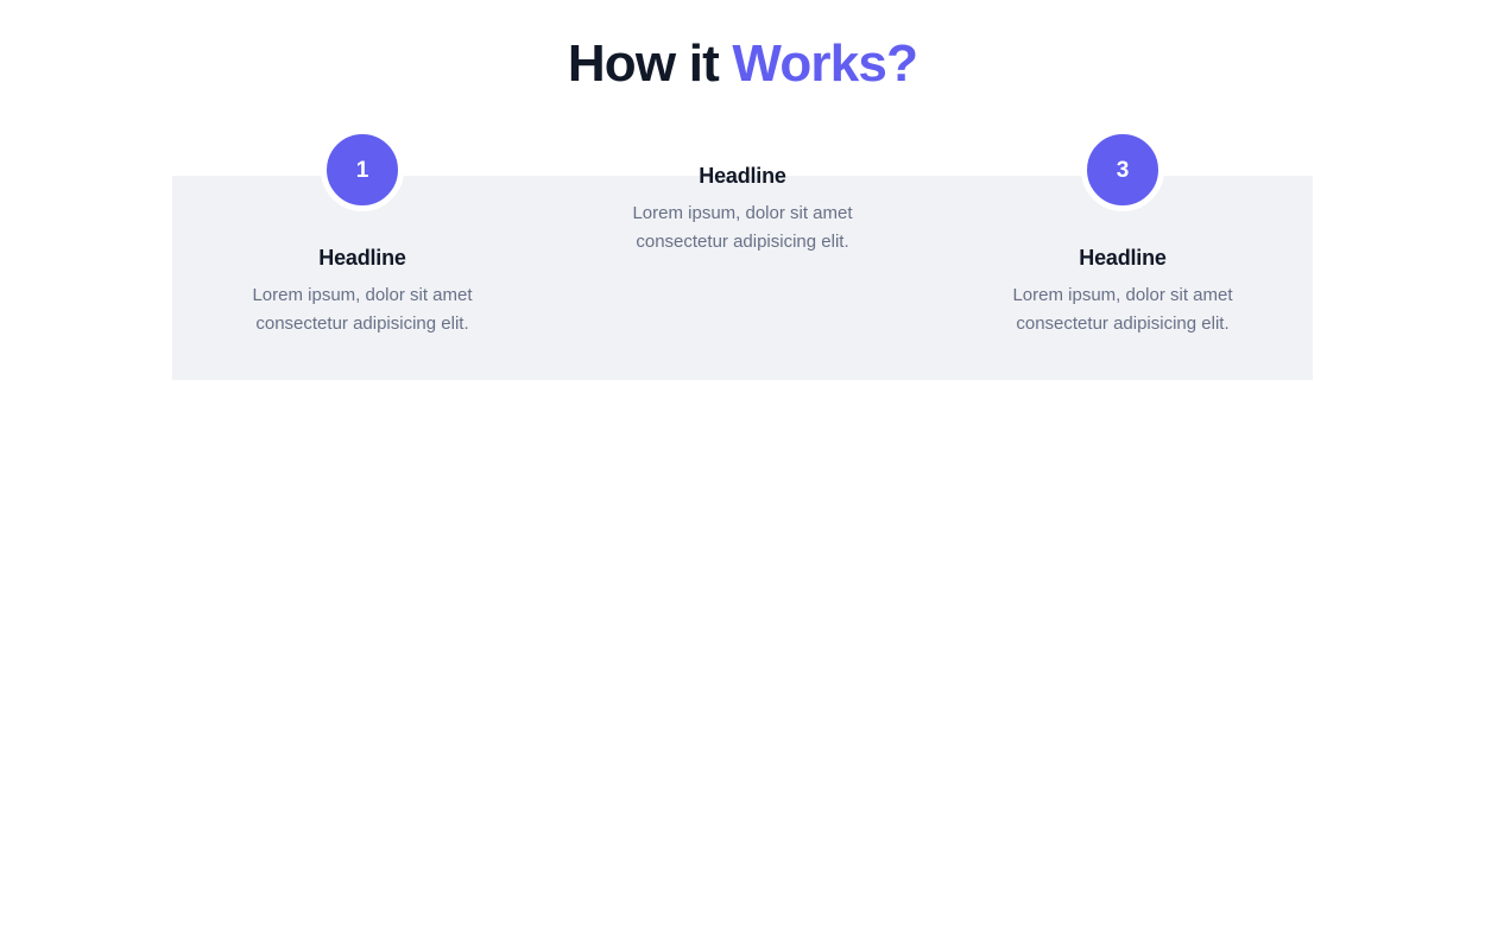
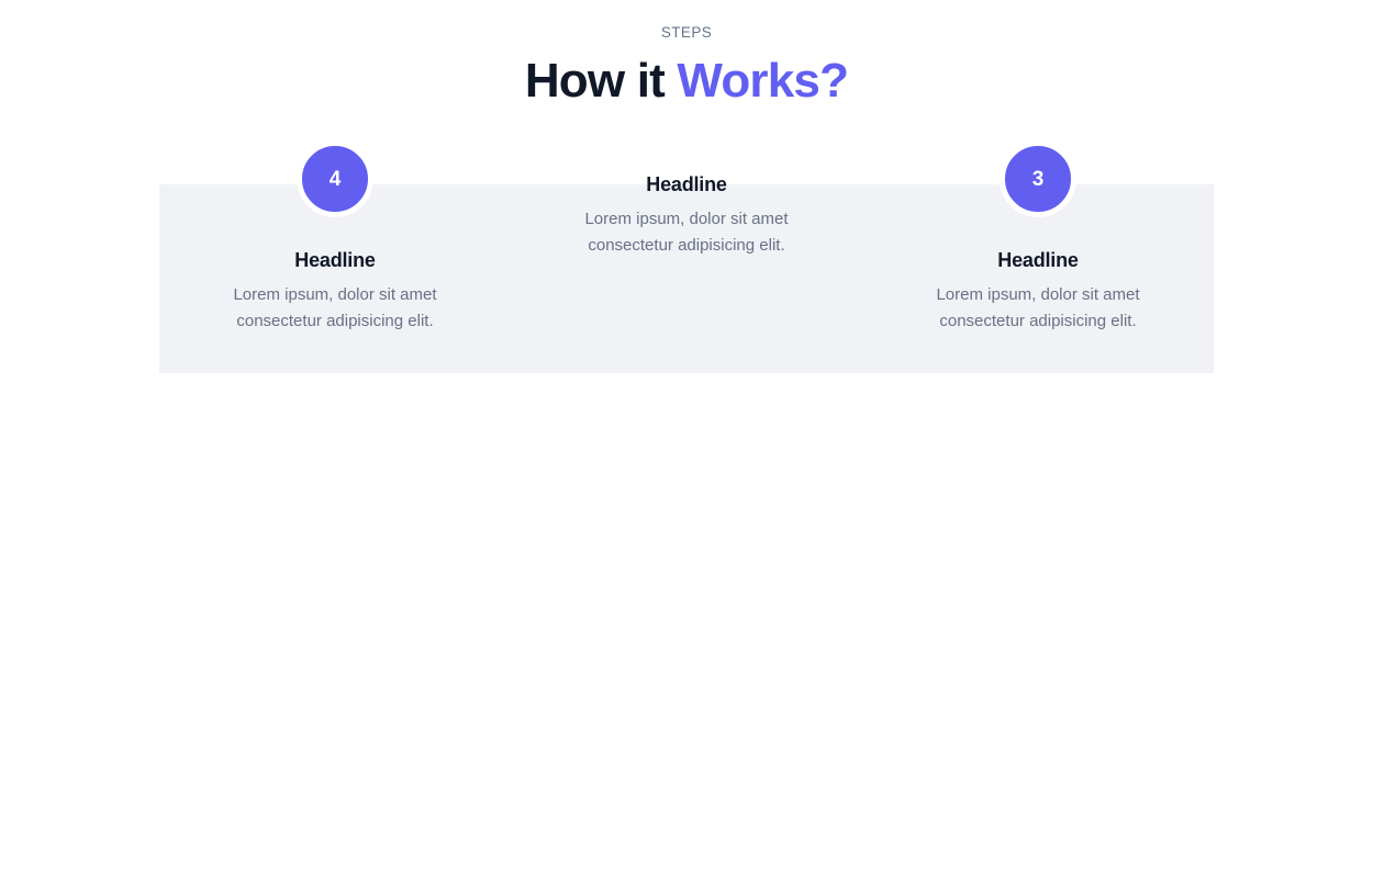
+ STEPS
  How it Works?
- 1
+ 4
  Headline
  Lorem ipsum, dolor sit amet consectetur adipisicing elit.
  Headline
  Lorem ipsum, dolor sit amet consectetur adipisicing elit.
  3
  Headline
  Lorem ipsum, dolor sit amet consectetur adipisicing elit.
